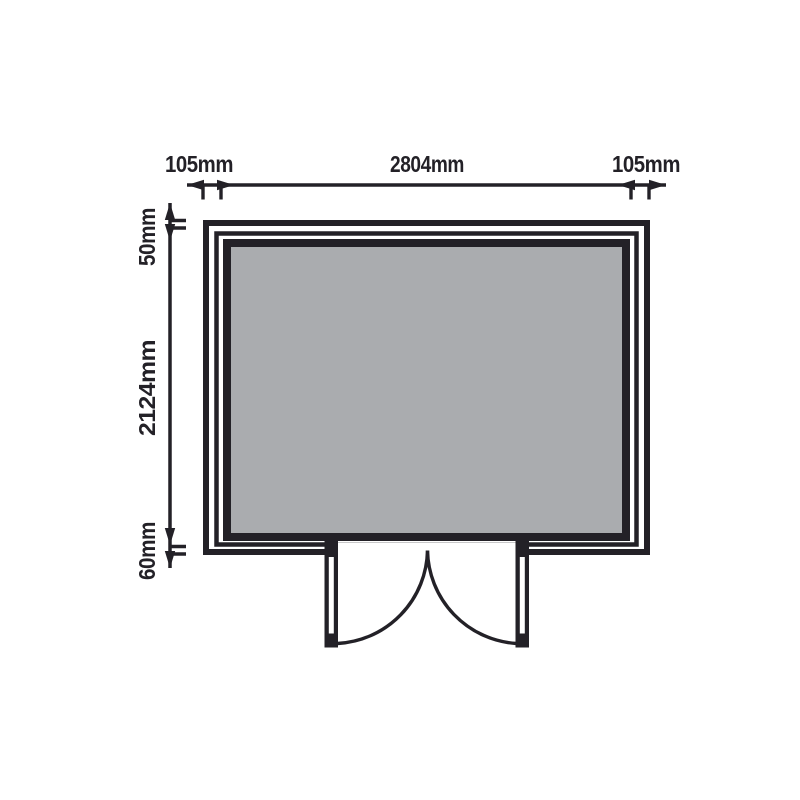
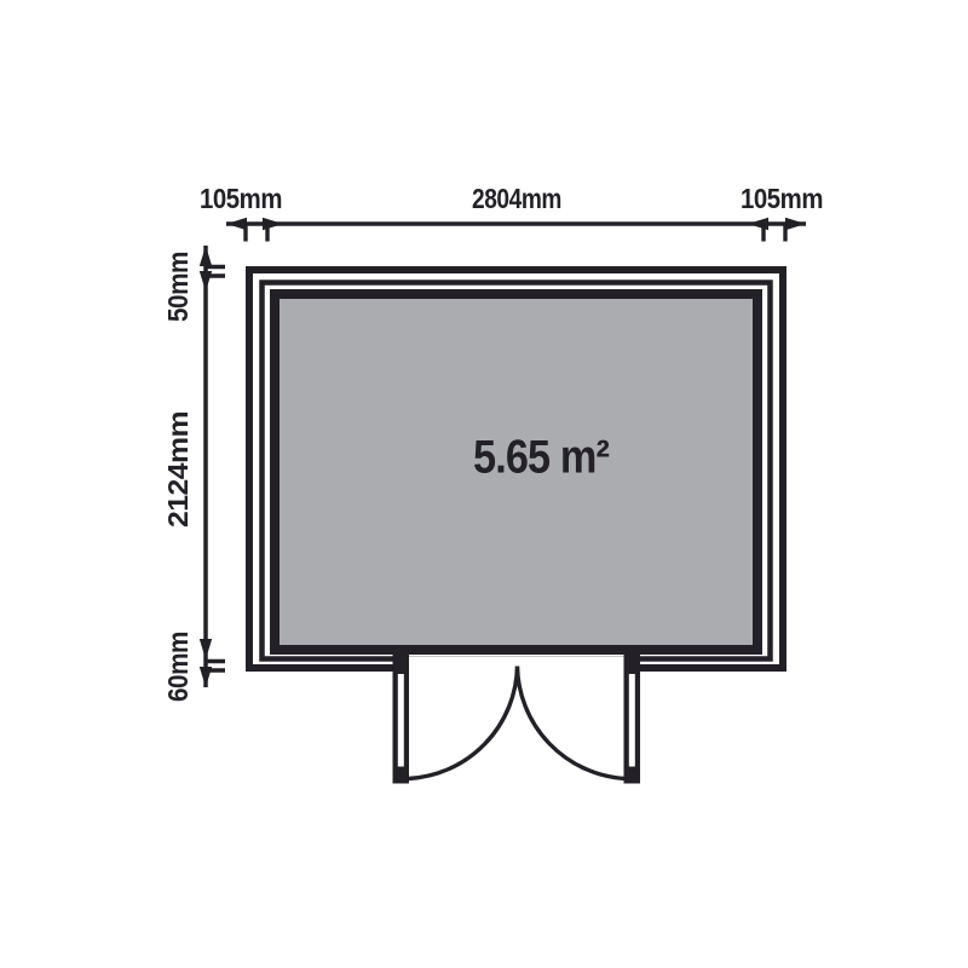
  105mm
  2804mm
  105mm
+ 5.65 m²
